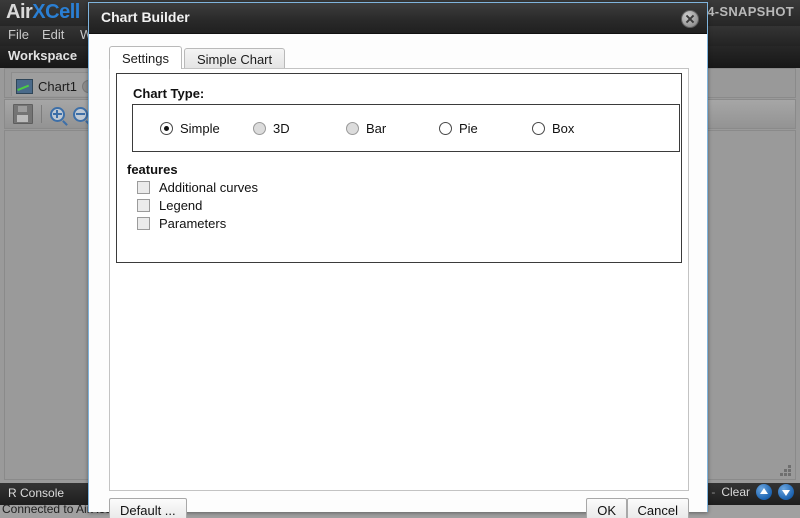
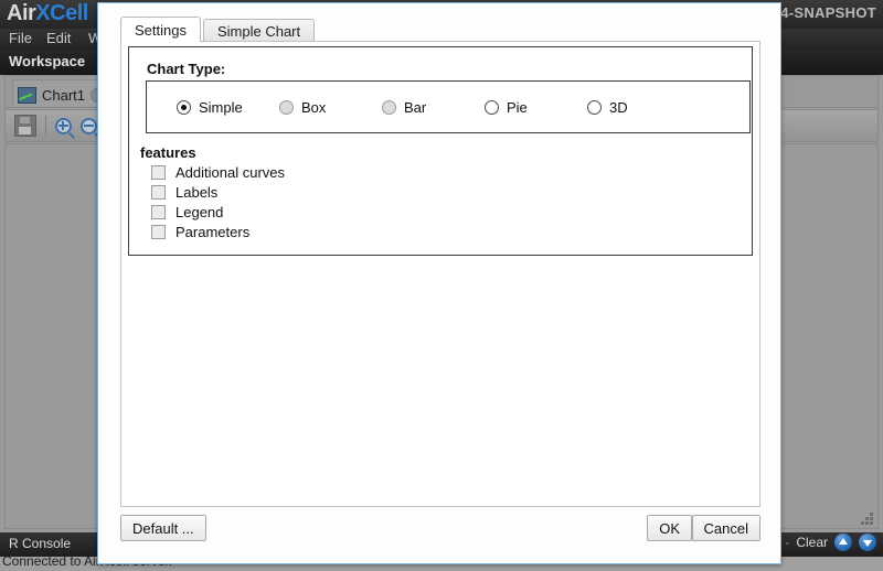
  AirXCell
  4-SNAPSHOT
  File
  Edit
  Workspace
  Chart1
  R Console
  -
  Clear
- Chart Builder
  Settings
  Simple Chart
  Chart Type:
  Simple
- 3D
+ Box
  Bar
  Pie
- Box
+ 3D
  features
  Additional curves
+ Labels
  Legend
  Parameters
  Default ...
  OK
  Cancel
